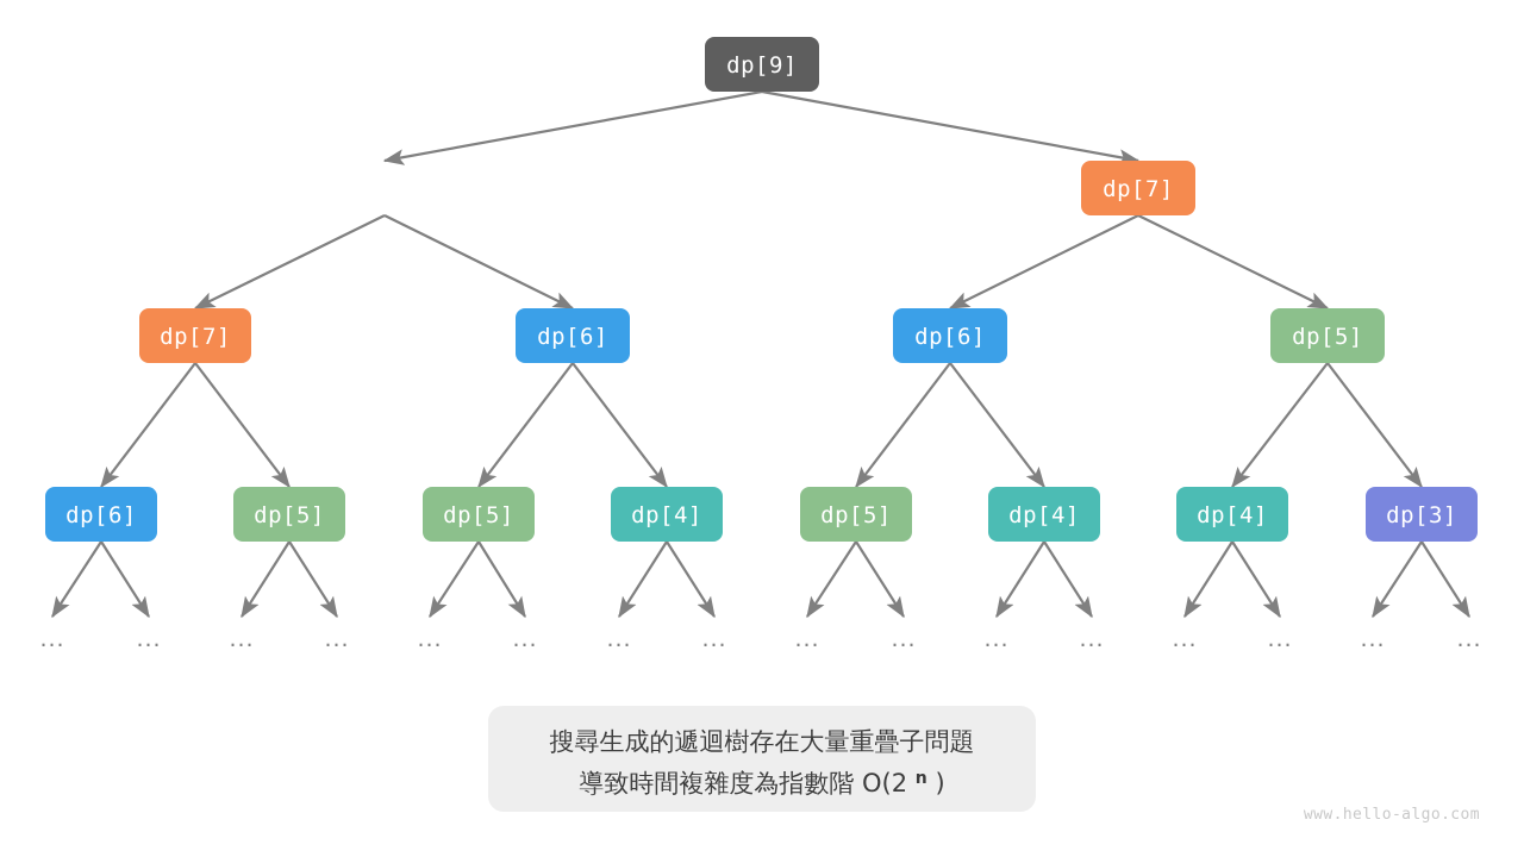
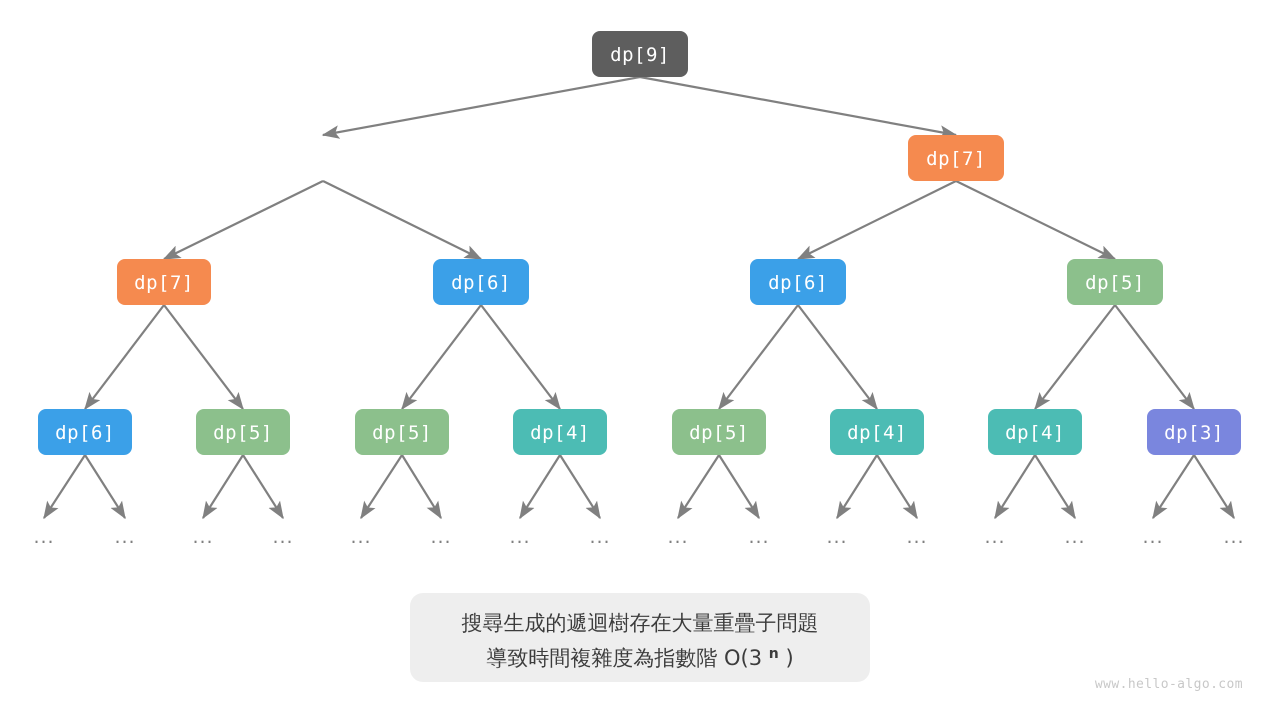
  dp[9]
  dp[7]
  dp[7]
  dp[6]
  dp[6]
  dp[5]
  dp[6]
  dp[5]
  dp[5]
  dp[4]
  dp[5]
  dp[4]
  dp[4]
  dp[3]
  ...
  ...
  ...
  ...
  ...
  ...
  ...
  ...
  ...
  ...
  ...
  ...
  ...
  ...
  ...
  ...
  搜尋生成的遞迴樹存在大量重疊子問題
- 導致時間複雜度為指數階 O(2 n )
+ 導致時間複雜度為指數階 O(3 n )
  www.hello-algo.com
